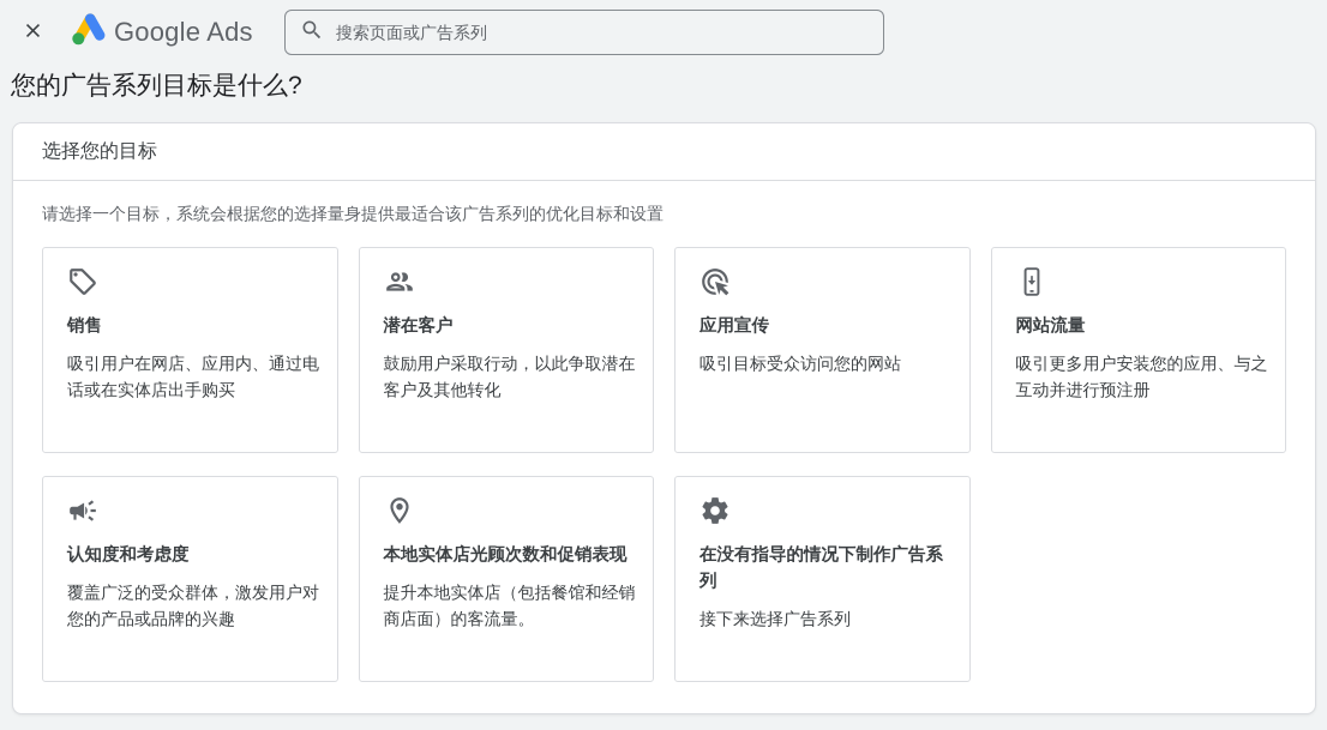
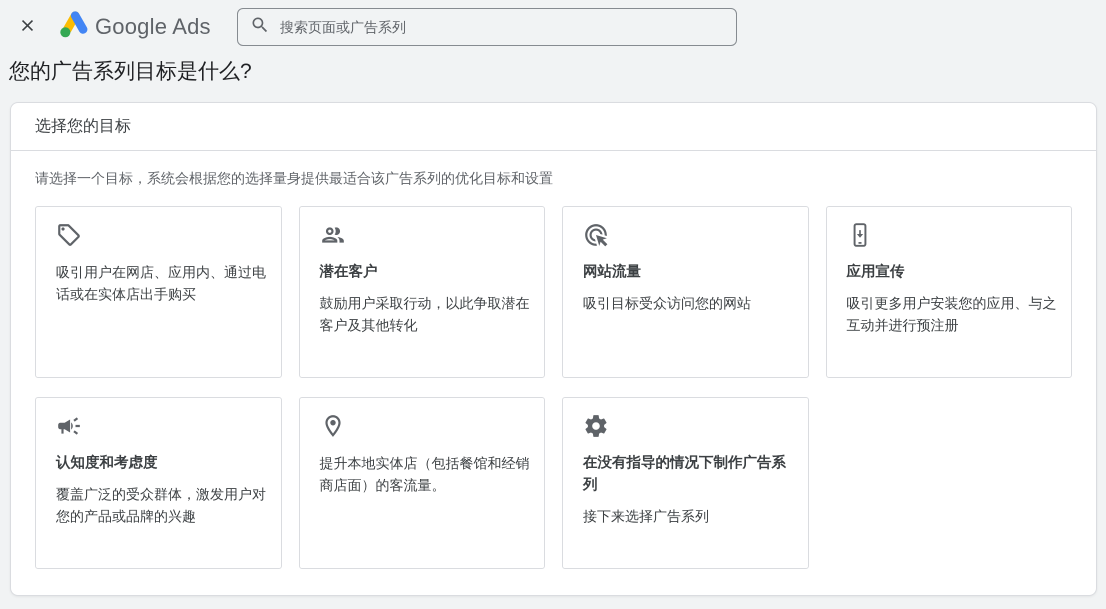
  Google Ads
  搜索页面或广告系列
  您的广告系列目标是什么?
  选择您的目标
  请选择一个目标，系统会根据您的选择量身提供最适合该广告系列的优化目标和设置
- 销售
  吸引用户在网店、应用内、通过电话或在实体店出手购买
  潜在客户
  鼓励用户采取行动，以此争取潜在客户及其他转化
- 应用宣传
+ 网站流量
  吸引目标受众访问您的网站
- 网站流量
+ 应用宣传
  吸引更多用户安装您的应用、与之互动并进行预注册
  认知度和考虑度
  覆盖广泛的受众群体，激发用户对您的产品或品牌的兴趣
- 本地实体店光顾次数和促销表现
  提升本地实体店（包括餐馆和经销商店面）的客流量。
  在没有指导的情况下制作广告系列
  接下来选择广告系列
